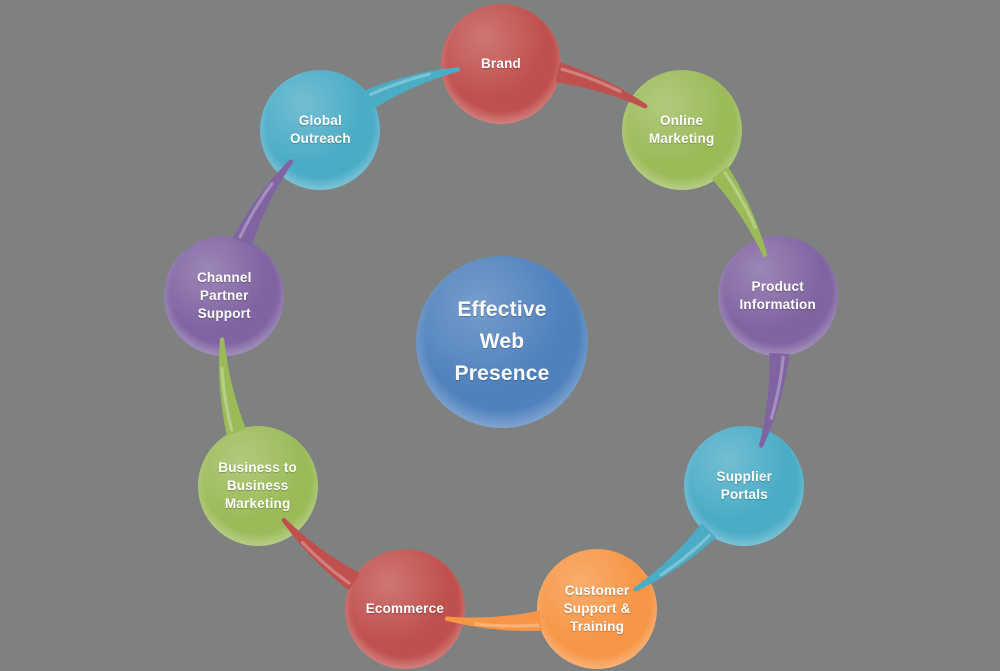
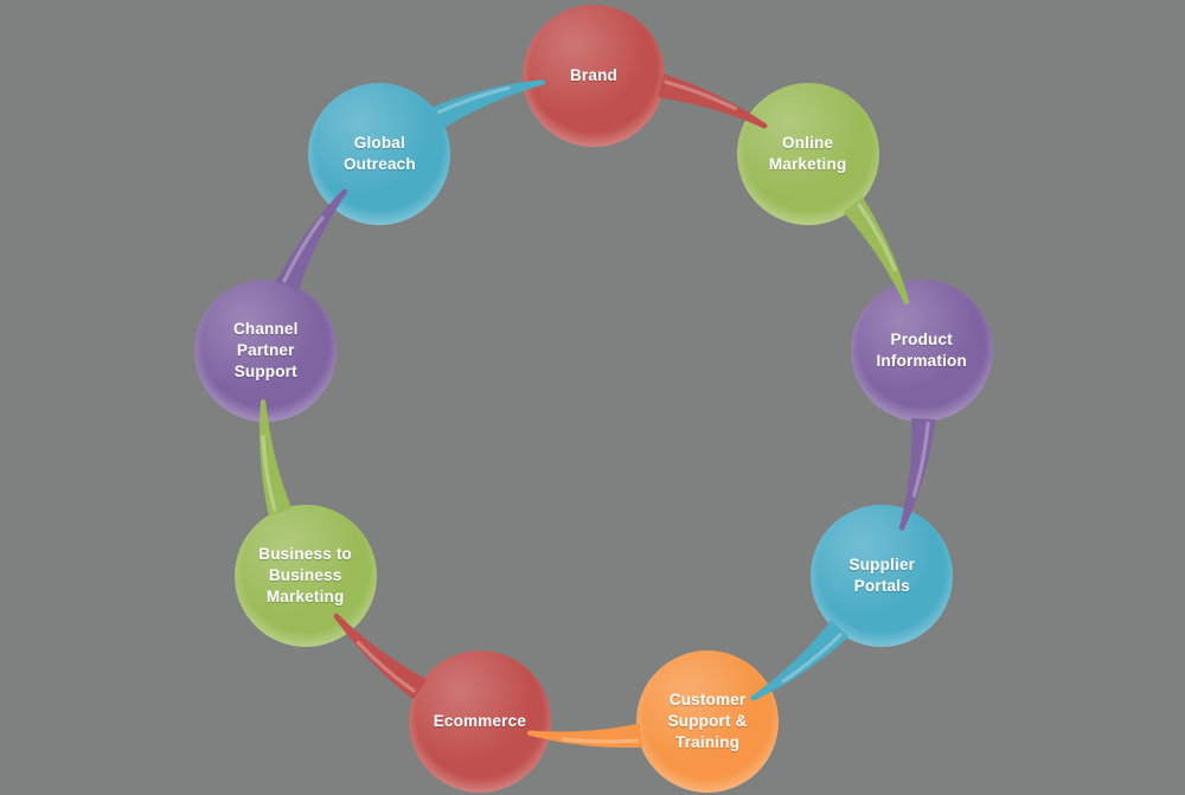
  Brand
  Online
  Marketing
  Product
  Information
  Supplier
  Portals
  Customer
  Support &
  Training
  Ecommerce
  Business to
  Business
  Marketing
  Channel
  Partner
  Support
  Global
  Outreach
- Effective
- Web
- Presence
